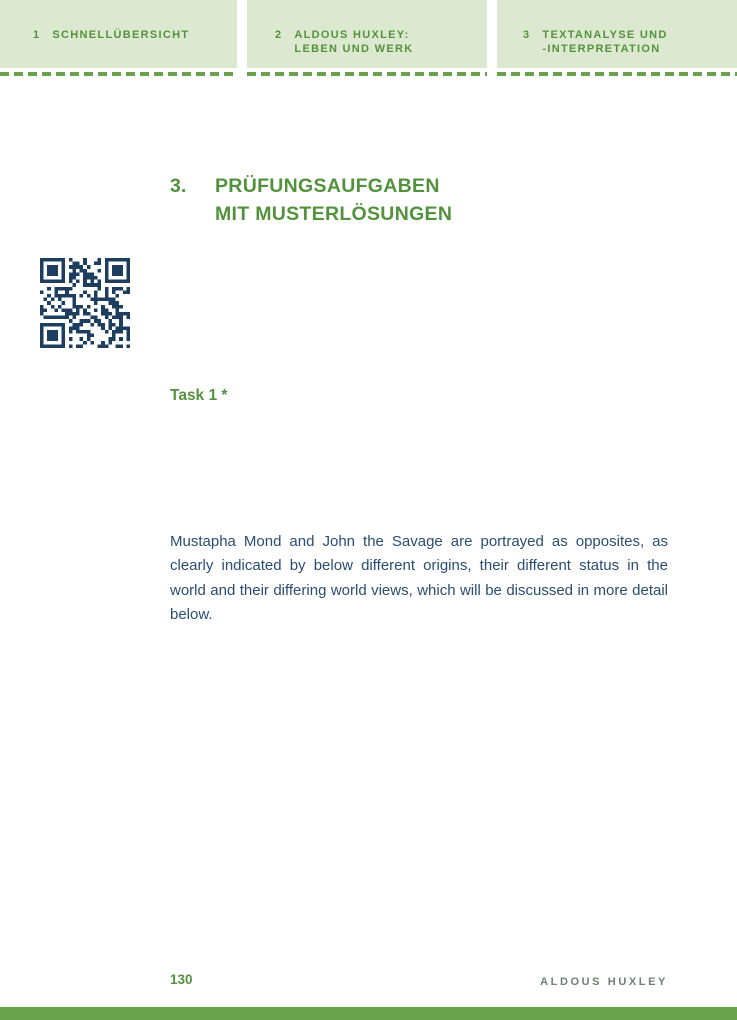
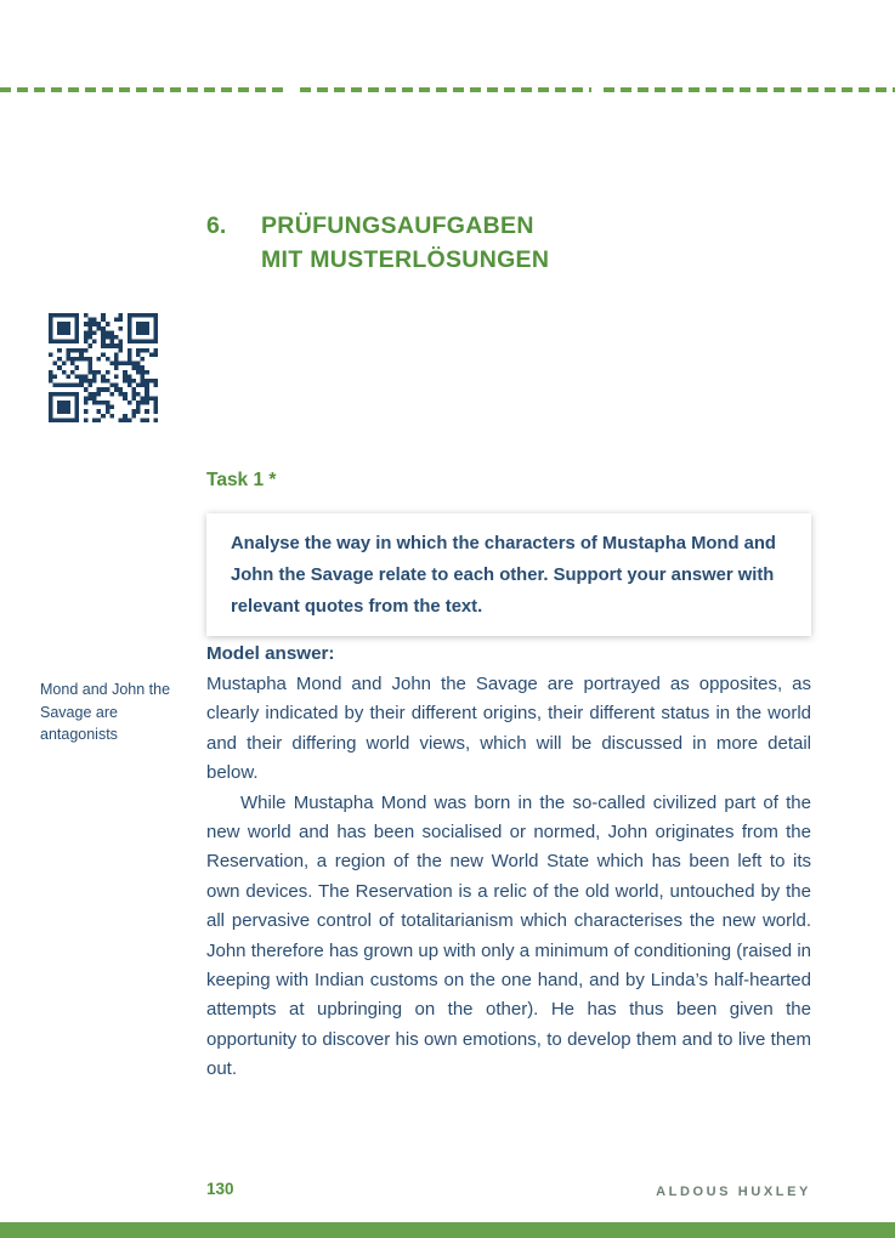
- 1
- SCHNELLÜBERSICHT
- 2
- ALDOUS HUXLEY:
- LEBEN UND WERK
- 3
- TEXTANALYSE UND
- -INTERPRETATION
- 3.
+ 6.
  PRÜFUNGSAUFGABEN
  MIT MUSTERLÖSUNGEN
  Task 1 *
+ Analyse the way in which the characters of Mustapha Mond and John the Savage relate to each other. Support your answer with relevant quotes from the text.
+ Model answer:
- Mustapha Mond and John the Savage are portrayed as opposites, as clearly indicated by below different origins, their different status in the world and their differing world views, which will be discussed in more detail below.
+ Mustapha Mond and John the Savage are portrayed as opposites, as clearly indicated by their different origins, their different status in the world and their differing world views, which will be discussed in more detail below.
+ While Mustapha Mond was born in the so-called civilized part of the new world and has been socialised or normed, John originates from the Reservation, a region of the new World State which has been left to its own devices. The Reservation is a relic of the old world, untouched by the all pervasive control of totalitarianism which characterises the new world. John therefore has grown up with only a minimum of conditioning (raised in keeping with Indian customs on the one hand, and by Linda’s half-hearted attempts at upbringing on the other). He has thus been given the opportunity to discover his own emotions, to develop them and to live them out.
+ Mond and John the Savage are antagonists
  130
  ALDOUS HUXLEY
